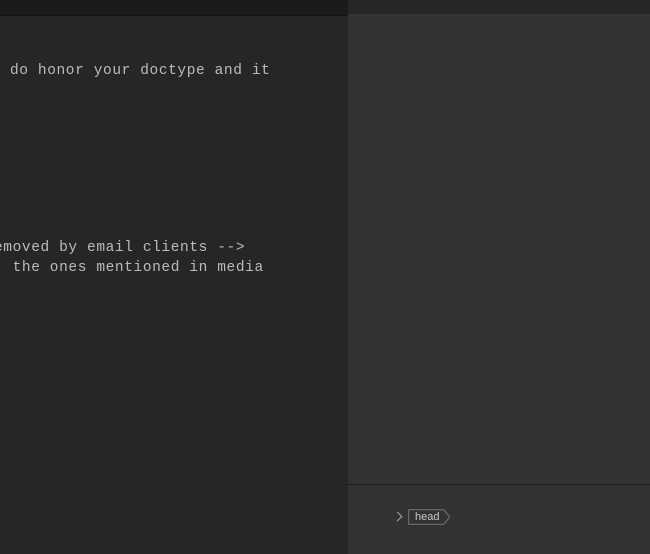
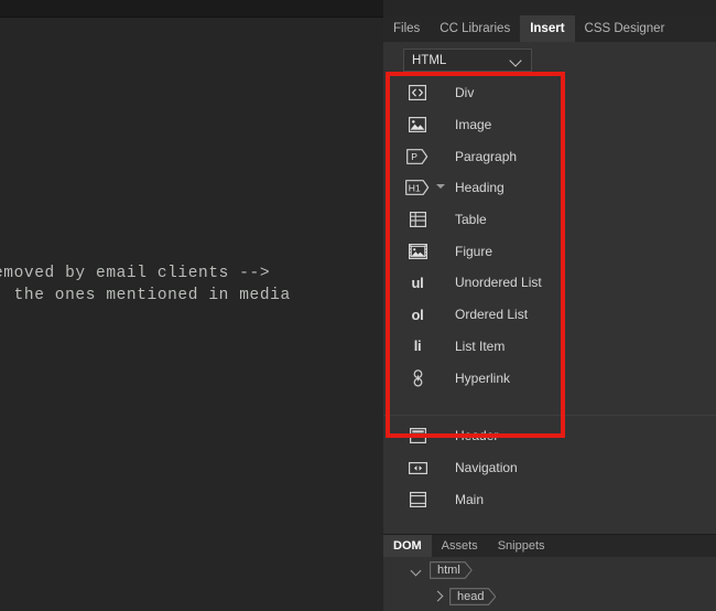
- do honor your doctype and it
  moved by email clients -->
  the ones mentioned in media
+ Files
+ CC Libraries
+ Insert
+ CSS Designer
+ HTML
+ Div
+ Image
+ P
+ Paragraph
+ H1
+ Heading
+ Table
+ Figure
+ ul
+ Unordered List
+ ol
+ Ordered List
+ li
+ List Item
+ Hyperlink
+ Header
+ Navigation
+ Main
+ DOM
+ Assets
+ Snippets
+ html
  head
